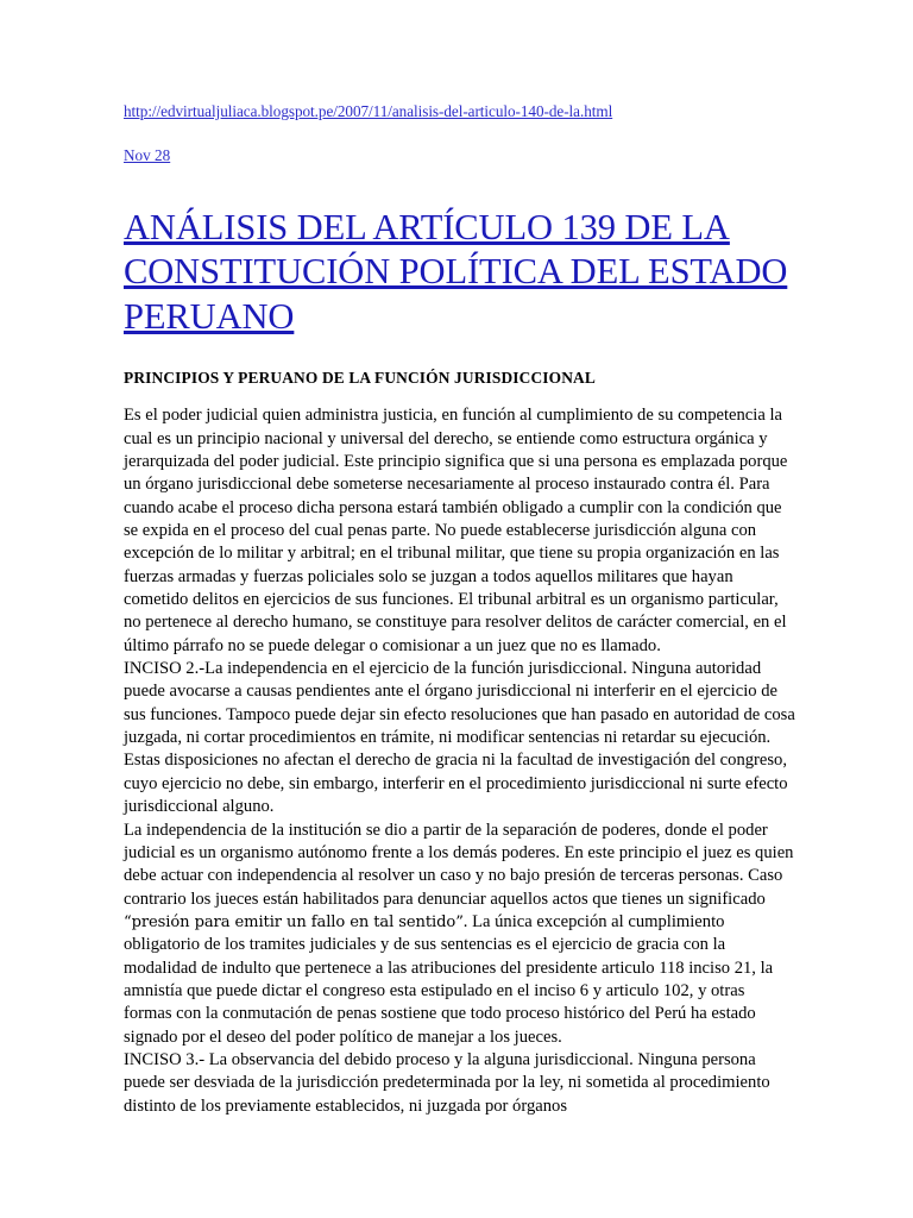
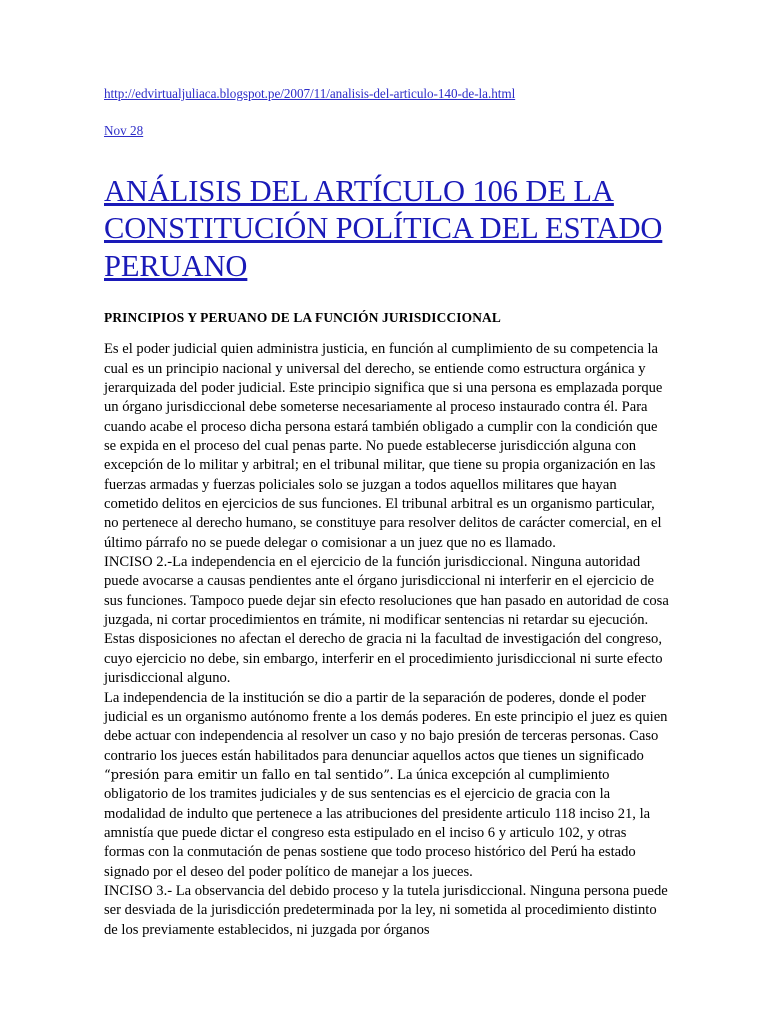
  http://edvirtualjuliaca.blogspot.pe/2007/11/analisis-del-articulo-140-de-la.html
  Nov 28
- ANÁLISIS DEL ARTÍCULO 139 DE LA CONSTITUCIÓN POLÍTICA DEL ESTADO PERUANO
+ ANÁLISIS DEL ARTÍCULO 106 DE LA CONSTITUCIÓN POLÍTICA DEL ESTADO PERUANO
  PRINCIPIOS Y PERUANO DE LA FUNCIÓN JURISDICCIONAL
  Es el poder judicial quien administra justicia, en función al cumplimiento de su competencia la cual es un principio nacional y universal del derecho, se entiende como estructura orgánica y jerarquizada del poder judicial. Este principio significa que si una persona es emplazada porque un órgano jurisdiccional debe someterse necesariamente al proceso instaurado contra él. Para cuando acabe el proceso dicha persona estará también obligado a cumplir con la condición que se expida en el proceso del cual penas parte. No puede establecerse jurisdicción alguna con excepción de lo militar y arbitral; en el tribunal militar, que tiene su propia organización en las fuerzas armadas y fuerzas policiales solo se juzgan a todos aquellos militares que hayan cometido delitos en ejercicios de sus funciones. El tribunal arbitral es un organismo particular, no pertenece al derecho humano, se constituye para resolver delitos de carácter comercial, en el último párrafo no se puede delegar o comisionar a un juez que no es llamado.
  INCISO 2.-La independencia en el ejercicio de la función jurisdiccional. Ninguna autoridad puede avocarse a causas pendientes ante el órgano jurisdiccional ni interferir en el ejercicio de sus funciones. Tampoco puede dejar sin efecto resoluciones que han pasado en autoridad de cosa juzgada, ni cortar procedimientos en trámite, ni modificar sentencias ni retardar su ejecución. Estas disposiciones no afectan el derecho de gracia ni la facultad de investigación del congreso, cuyo ejercicio no debe, sin embargo, interferir en el procedimiento jurisdiccional ni surte efecto jurisdiccional alguno.
  La independencia de la institución se dio a partir de la separación de poderes, donde el poder judicial es un organismo autónomo frente a los demás poderes. En este principio el juez es quien debe actuar con independencia al resolver un caso y no bajo presión de terceras personas. Caso contrario los jueces están habilitados para denunciar aquellos actos que tienes un significado “presión para emitir un fallo en tal sentido”. La única excepción al cumplimiento obligatorio de los tramites judiciales y de sus sentencias es el ejercicio de gracia con la modalidad de indulto que pertenece a las atribuciones del presidente articulo 118 inciso 21, la amnistía que puede dictar el congreso esta estipulado en el inciso 6 y articulo 102, y otras formas con la conmutación de penas sostiene que todo proceso histórico del Perú ha estado signado por el deseo del poder político de manejar a los jueces.
- INCISO 3.- La observancia del debido proceso y la alguna jurisdiccional. Ninguna persona puede ser desviada de la jurisdicción predeterminada por la ley, ni sometida al procedimiento distinto de los previamente establecidos, ni juzgada por órganos
+ INCISO 3.- La observancia del debido proceso y la tutela jurisdiccional. Ninguna persona puede ser desviada de la jurisdicción predeterminada por la ley, ni sometida al procedimiento distinto de los previamente establecidos, ni juzgada por órganos
